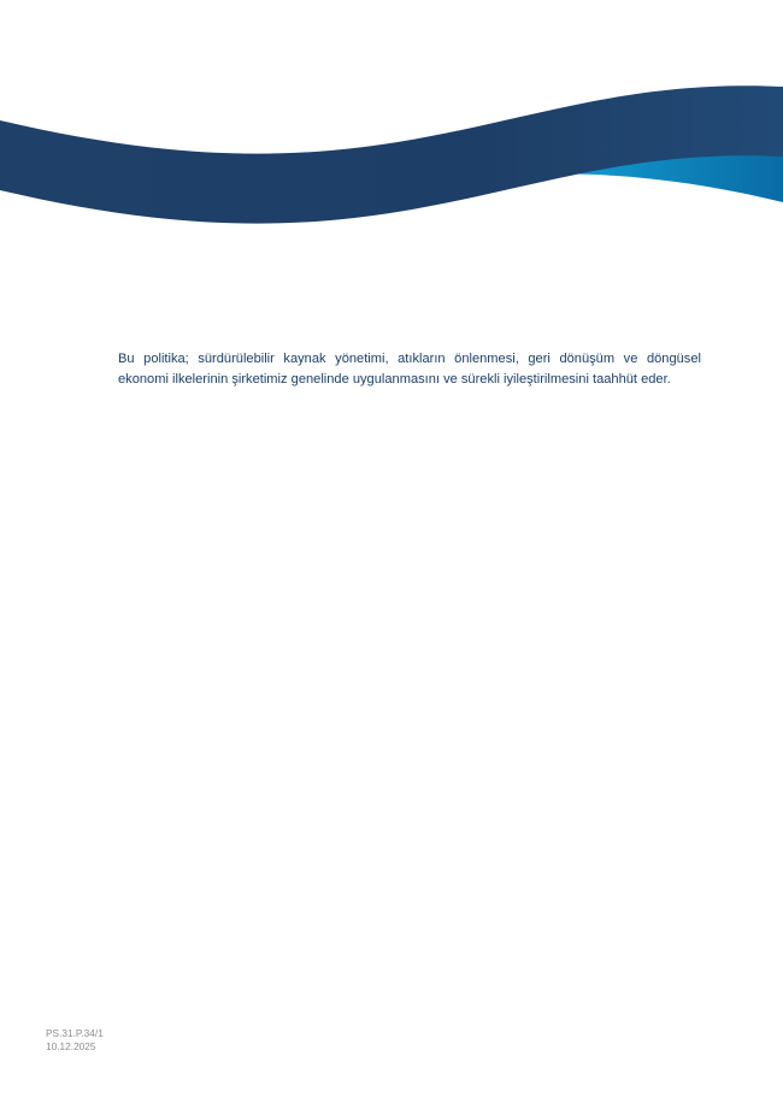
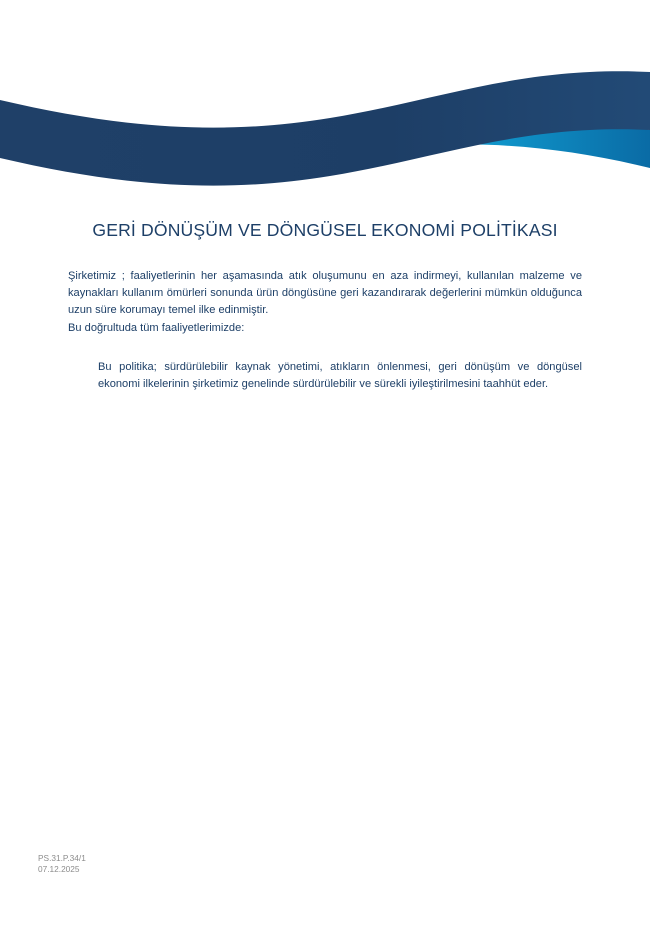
+ GERİ DÖNÜŞÜM VE DÖNGÜSEL EKONOMİ POLİTİKASI
+ Şirketimiz ; faaliyetlerinin her aşamasında atık oluşumunu en aza indirmeyi, kullanılan malzeme ve kaynakları kullanım ömürleri sonunda ürün döngüsüne geri kazandırarak değerlerini mümkün olduğunca uzun süre korumayı temel ilke edinmiştir.
+ Bu doğrultuda tüm faaliyetlerimizde:
- Bu politika; sürdürülebilir kaynak yönetimi, atıkların önlenmesi, geri dönüşüm ve döngüsel ekonomi ilkelerinin şirketimiz genelinde uygulanmasını ve sürekli iyileştirilmesini taahhüt eder.
+ Bu politika; sürdürülebilir kaynak yönetimi, atıkların önlenmesi, geri dönüşüm ve döngüsel ekonomi ilkelerinin şirketimiz genelinde sürdürülebilir ve sürekli iyileştirilmesini taahhüt eder.
  PS.31.P.34/1
- 10.12.2025
+ 07.12.2025
